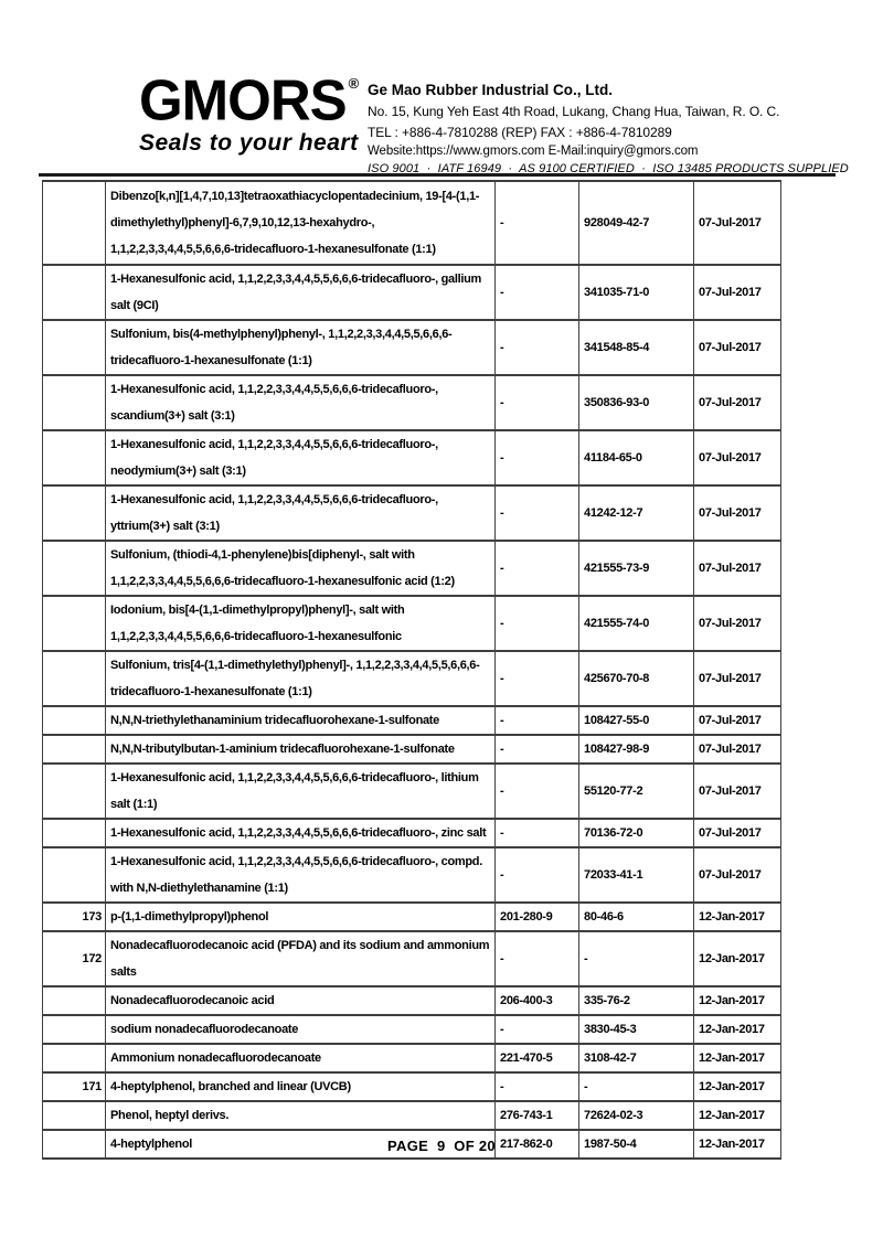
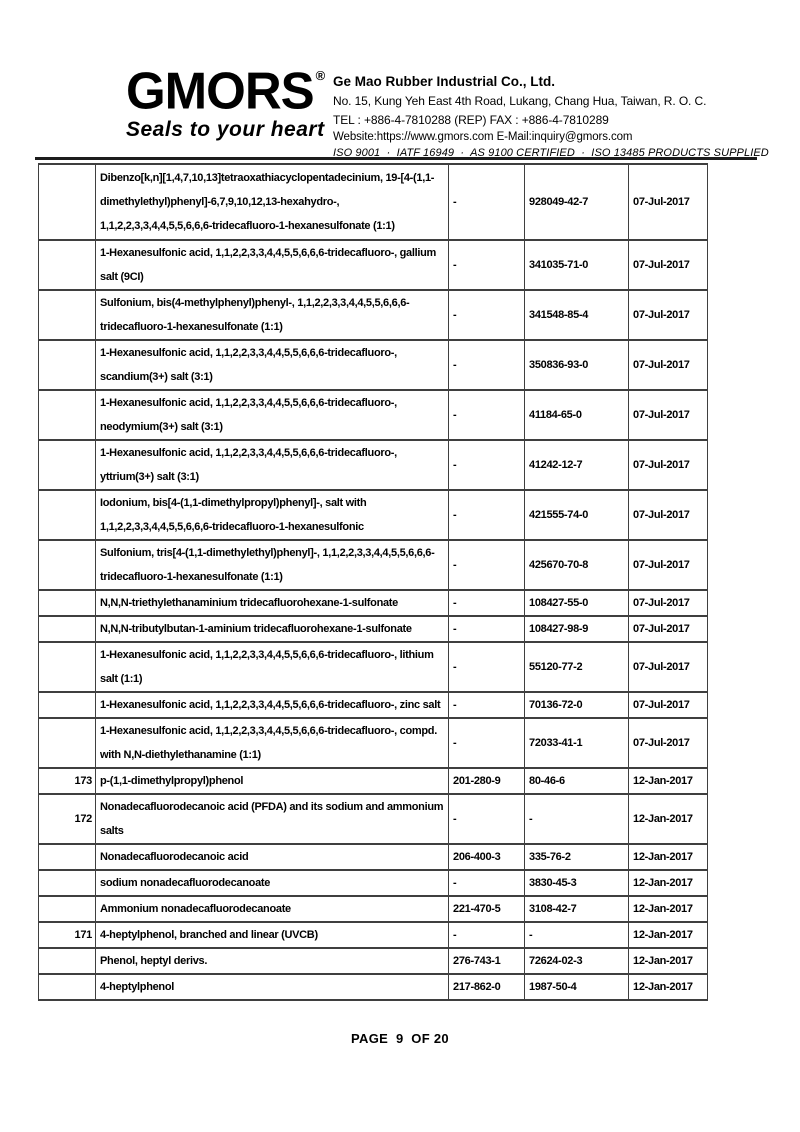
  GMORS ®
  Seals to your heart
  Ge Mao Rubber Industrial Co., Ltd.
  No. 15, Kung Yeh East 4th Road, Lukang, Chang Hua, Taiwan, R. O. C.
  TEL : +886-4-7810288 (REP) FAX : +886-4-7810289
  Website:https://www.gmors.com E-Mail:inquiry@gmors.com
  ISO 9001 · IATF 16949 · AS 9100 CERTIFIED · ISO 13485 PRODUCTS SUPPLIED
  	Dibenzo[k,n][1,4,7,10,13]tetraoxathiacyclopentadecinium, 19-[4-(1,1- dimethylethyl)phenyl]-6,7,9,10,12,13-hexahydro-, 1,1,2,2,3,3,4,4,5,5,6,6,6-tridecafluoro-1-hexanesulfonate (1:1)	-	928049-42-7	07-Jul-2017
  	1-Hexanesulfonic acid, 1,1,2,2,3,3,4,4,5,5,6,6,6-tridecafluoro-, gallium salt (9CI)	-	341035-71-0	07-Jul-2017
  	Sulfonium, bis(4-methylphenyl)phenyl-, 1,1,2,2,3,3,4,4,5,5,6,6,6- tridecafluoro-1-hexanesulfonate (1:1)	-	341548-85-4	07-Jul-2017
  	1-Hexanesulfonic acid, 1,1,2,2,3,3,4,4,5,5,6,6,6-tridecafluoro-, scandium(3+) salt (3:1)	-	350836-93-0	07-Jul-2017
  	1-Hexanesulfonic acid, 1,1,2,2,3,3,4,4,5,5,6,6,6-tridecafluoro-, neodymium(3+) salt (3:1)	-	41184-65-0	07-Jul-2017
  	1-Hexanesulfonic acid, 1,1,2,2,3,3,4,4,5,5,6,6,6-tridecafluoro-, yttrium(3+) salt (3:1)	-	41242-12-7	07-Jul-2017
- 	Sulfonium, (thiodi-4,1-phenylene)bis[diphenyl-, salt with 1,1,2,2,3,3,4,4,5,5,6,6,6-tridecafluoro-1-hexanesulfonic acid (1:2)	-	421555-73-9	07-Jul-2017
  	Iodonium, bis[4-(1,1-dimethylpropyl)phenyl]-, salt with 1,1,2,2,3,3,4,4,5,5,6,6,6-tridecafluoro-1-hexanesulfonic	-	421555-74-0	07-Jul-2017
  	Sulfonium, tris[4-(1,1-dimethylethyl)phenyl]-, 1,1,2,2,3,3,4,4,5,5,6,6,6- tridecafluoro-1-hexanesulfonate (1:1)	-	425670-70-8	07-Jul-2017
  	N,N,N-triethylethanaminium tridecafluorohexane-1-sulfonate	-	108427-55-0	07-Jul-2017
  	N,N,N-tributylbutan-1-aminium tridecafluorohexane-1-sulfonate	-	108427-98-9	07-Jul-2017
  	1-Hexanesulfonic acid, 1,1,2,2,3,3,4,4,5,5,6,6,6-tridecafluoro-, lithium salt (1:1)	-	55120-77-2	07-Jul-2017
  	1-Hexanesulfonic acid, 1,1,2,2,3,3,4,4,5,5,6,6,6-tridecafluoro-, zinc salt	-	70136-72-0	07-Jul-2017
  	1-Hexanesulfonic acid, 1,1,2,2,3,3,4,4,5,5,6,6,6-tridecafluoro-, compd. with N,N-diethylethanamine (1:1)	-	72033-41-1	07-Jul-2017
  173	p-(1,1-dimethylpropyl)phenol	201-280-9	80-46-6	12-Jan-2017
  172	Nonadecafluorodecanoic acid (PFDA) and its sodium and ammonium salts	-	-	12-Jan-2017
  	Nonadecafluorodecanoic acid	206-400-3	335-76-2	12-Jan-2017
  	sodium nonadecafluorodecanoate	-	3830-45-3	12-Jan-2017
  	Ammonium nonadecafluorodecanoate	221-470-5	3108-42-7	12-Jan-2017
  171	4-heptylphenol, branched and linear (UVCB)	-	-	12-Jan-2017
  	Phenol, heptyl derivs.	276-743-1	72624-02-3	12-Jan-2017
  	4-heptylphenol	217-862-0	1987-50-4	12-Jan-2017
  PAGE 9 OF 20
